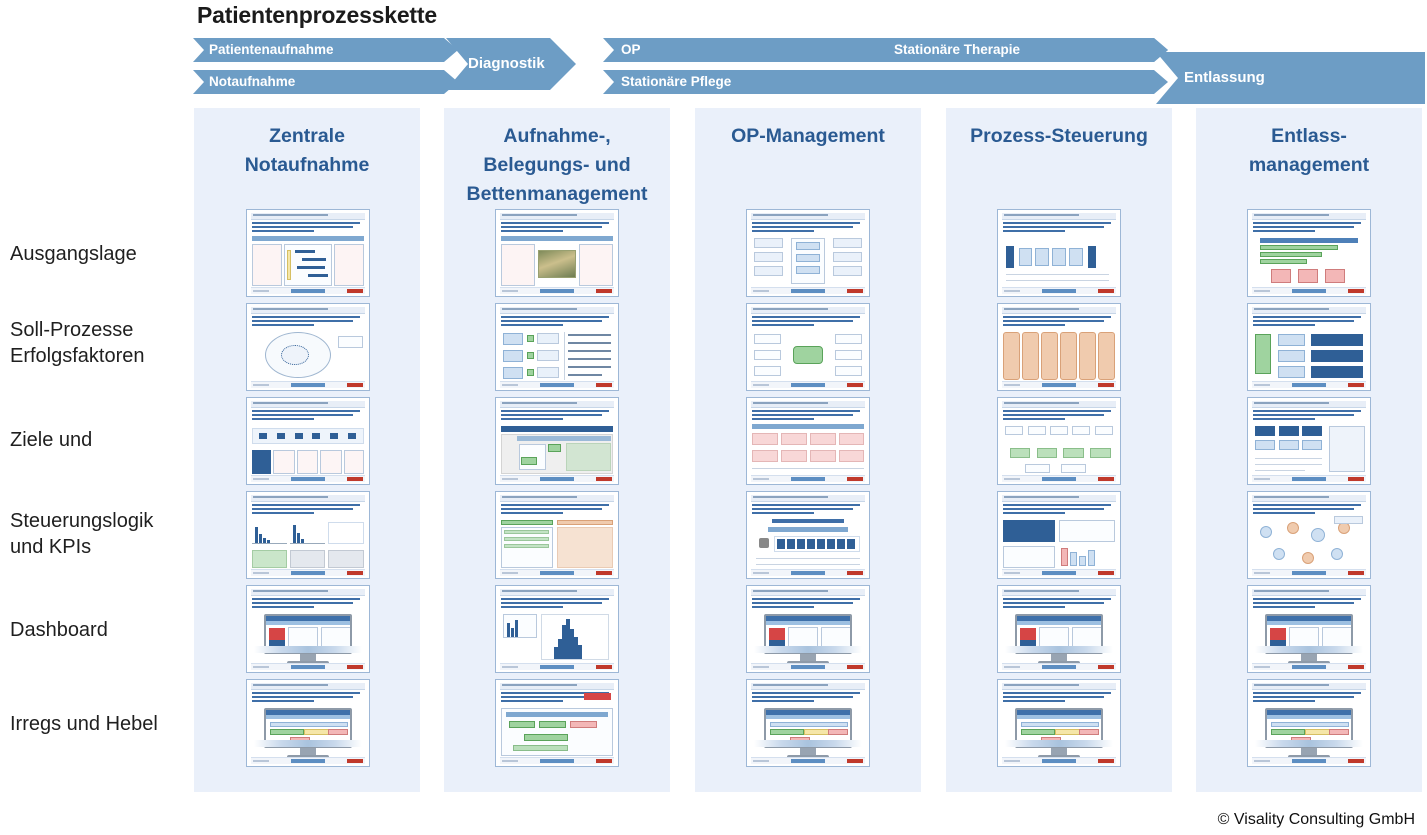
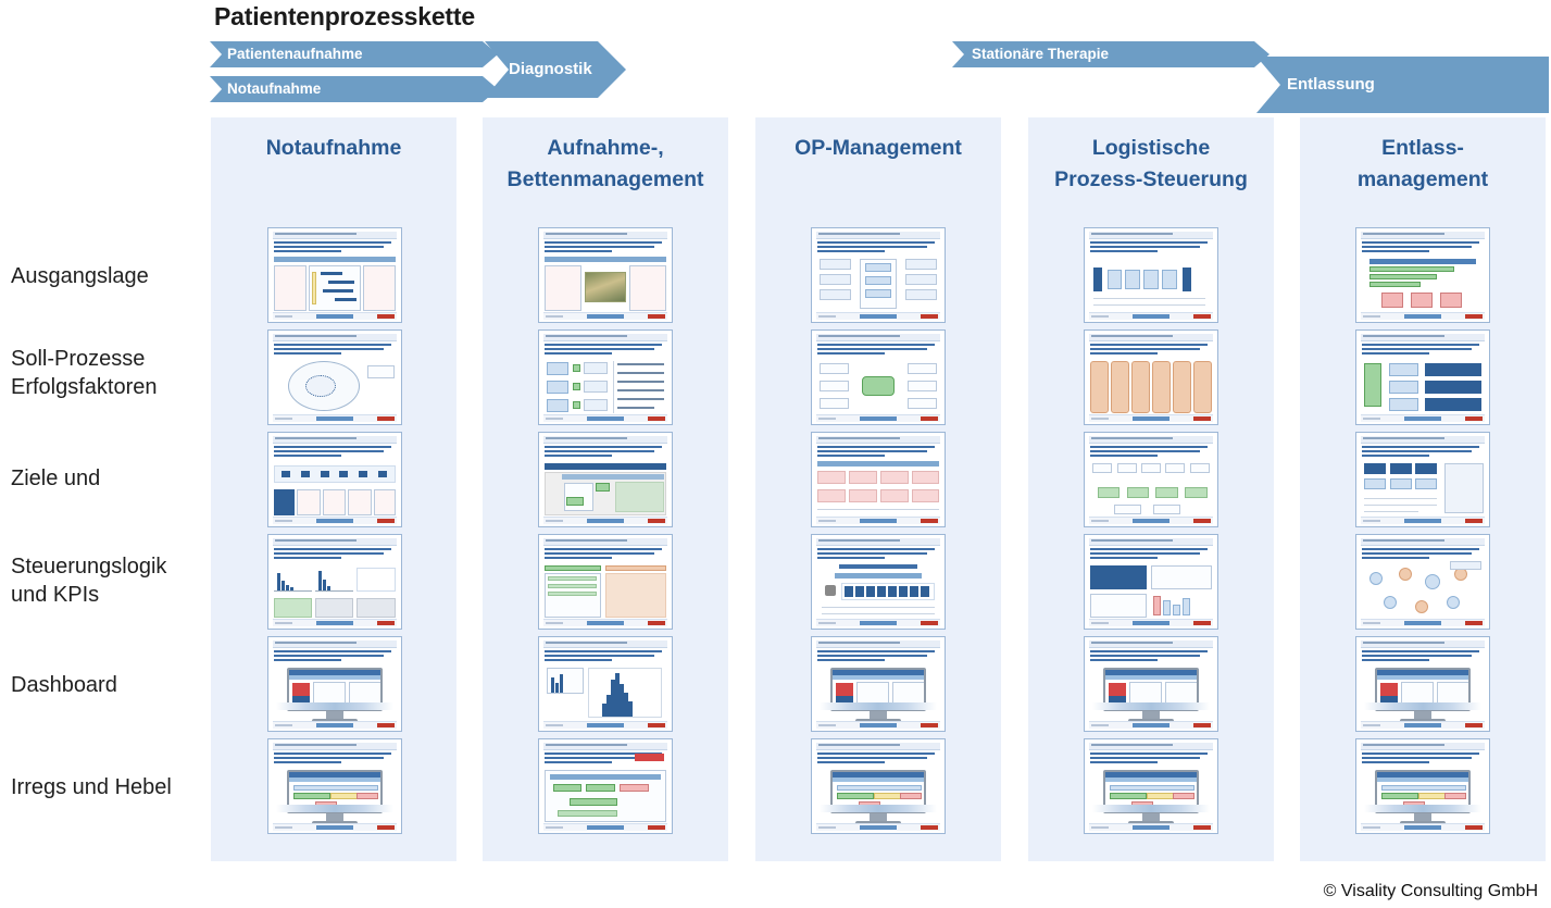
  Patientenprozesskette
  Patientenaufnahme
  Notaufnahme
  Diagnostik
- OP
- Stationäre Pflege
  Stationäre Therapie
  Entlassung
  Ausgangslage
  Soll-Prozesse
  Erfolgsfaktoren
  Ziele und
  Steuerungslogik
  und KPIs
  Dashboard
  Irregs und Hebel
- Zentrale
  Notaufnahme
  Aufnahme-,
- Belegungs- und
  Bettenmanagement
  OP-Management
+ Logistische
  Prozess-Steuerung
  Entlass-
  management
  © Visality Consulting GmbH
